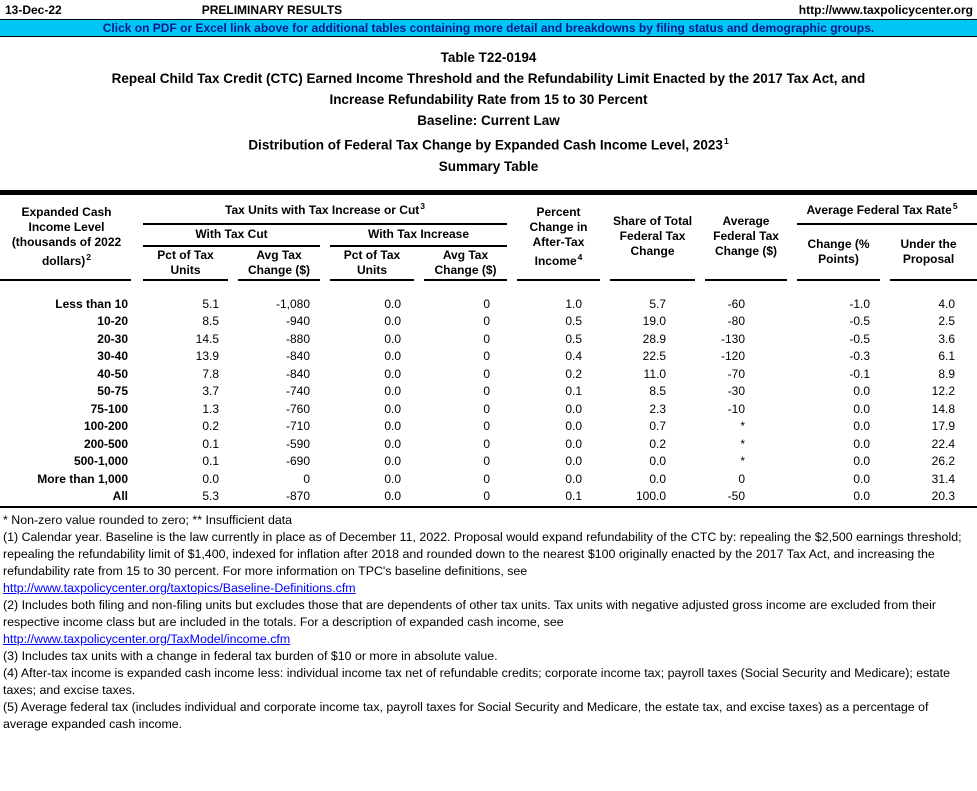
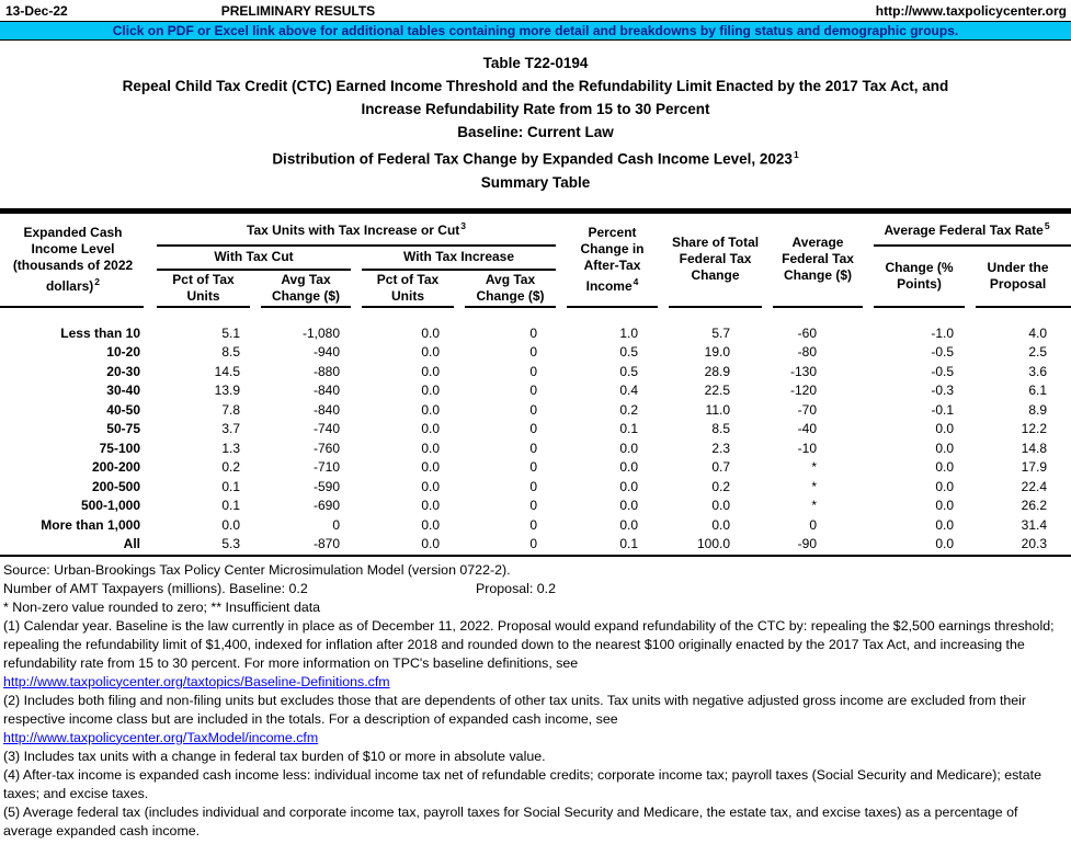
  13-Dec-22
  PRELIMINARY RESULTS
  http://www.taxpolicycenter.org
  Click on PDF or Excel link above for additional tables containing more detail and breakdowns by filing status and demographic groups.
  Table T22-0194
  Repeal Child Tax Credit (CTC) Earned Income Threshold and the Refundability Limit Enacted by the 2017 Tax Act, and
  Increase Refundability Rate from 15 to 30 Percent
  Baseline: Current Law
  Distribution of Federal Tax Change by Expanded Cash Income Level, 20231
  Summary Table
  Expanded Cash Income Level (thousands of 2022 dollars)2	Tax Units with Tax Increase or Cut3	Percent Change in After-Tax Income4	Share of Total Federal Tax Change	Average Federal Tax Change ($)	Average Federal Tax Rate5
  With Tax Cut	With Tax Increase	Change (% Points)	Under the Proposal
  Pct of Tax Units	Avg Tax Change ($)	Pct of Tax Units	Avg Tax Change ($)
  Less than 10	5.1	-1,080	0.0	0	1.0	5.7	-60	-1.0	4.0
  10-20	8.5	-940	0.0	0	0.5	19.0	-80	-0.5	2.5
  20-30	14.5	-880	0.0	0	0.5	28.9	-130	-0.5	3.6
  30-40	13.9	-840	0.0	0	0.4	22.5	-120	-0.3	6.1
  40-50	7.8	-840	0.0	0	0.2	11.0	-70	-0.1	8.9
- 50-75	3.7	-740	0.0	0	0.1	8.5	-30	0.0	12.2
+ 50-75	3.7	-740	0.0	0	0.1	8.5	-40	0.0	12.2
  75-100	1.3	-760	0.0	0	0.0	2.3	-10	0.0	14.8
- 100-200	0.2	-710	0.0	0	0.0	0.7	*	0.0	17.9
+ 200-200	0.2	-710	0.0	0	0.0	0.7	*	0.0	17.9
  200-500	0.1	-590	0.0	0	0.0	0.2	*	0.0	22.4
  500-1,000	0.1	-690	0.0	0	0.0	0.0	*	0.0	26.2
  More than 1,000	0.0	0	0.0	0	0.0	0.0	0	0.0	31.4
- All	5.3	-870	0.0	0	0.1	100.0	-50	0.0	20.3
+ All	5.3	-870	0.0	0	0.1	100.0	-90	0.0	20.3
+ Source: Urban-Brookings Tax Policy Center Microsimulation Model (version 0722-2).
+ Number of AMT Taxpayers (millions). Baseline: 0.2
+ Proposal: 0.2
  * Non-zero value rounded to zero; ** Insufficient data
  (1) Calendar year. Baseline is the law currently in place as of December 11, 2022. Proposal would expand refundability of the CTC by: repealing the $2,500 earnings threshold; repealing the refundability limit of $1,400, indexed for inflation after 2018 and rounded down to the nearest $100 originally enacted by the 2017 Tax Act, and increasing the refundability rate from 15 to 30 percent. For more information on TPC's baseline definitions, see
  http://www.taxpolicycenter.org/taxtopics/Baseline-Definitions.cfm
  (2) Includes both filing and non-filing units but excludes those that are dependents of other tax units. Tax units with negative adjusted gross income are excluded from their respective income class but are included in the totals. For a description of expanded cash income, see
  http://www.taxpolicycenter.org/TaxModel/income.cfm
  (3) Includes tax units with a change in federal tax burden of $10 or more in absolute value.
  (4) After-tax income is expanded cash income less: individual income tax net of refundable credits; corporate income tax; payroll taxes (Social Security and Medicare); estate taxes; and excise taxes.
  (5) Average federal tax (includes individual and corporate income tax, payroll taxes for Social Security and Medicare, the estate tax, and excise taxes) as a percentage of average expanded cash income.
